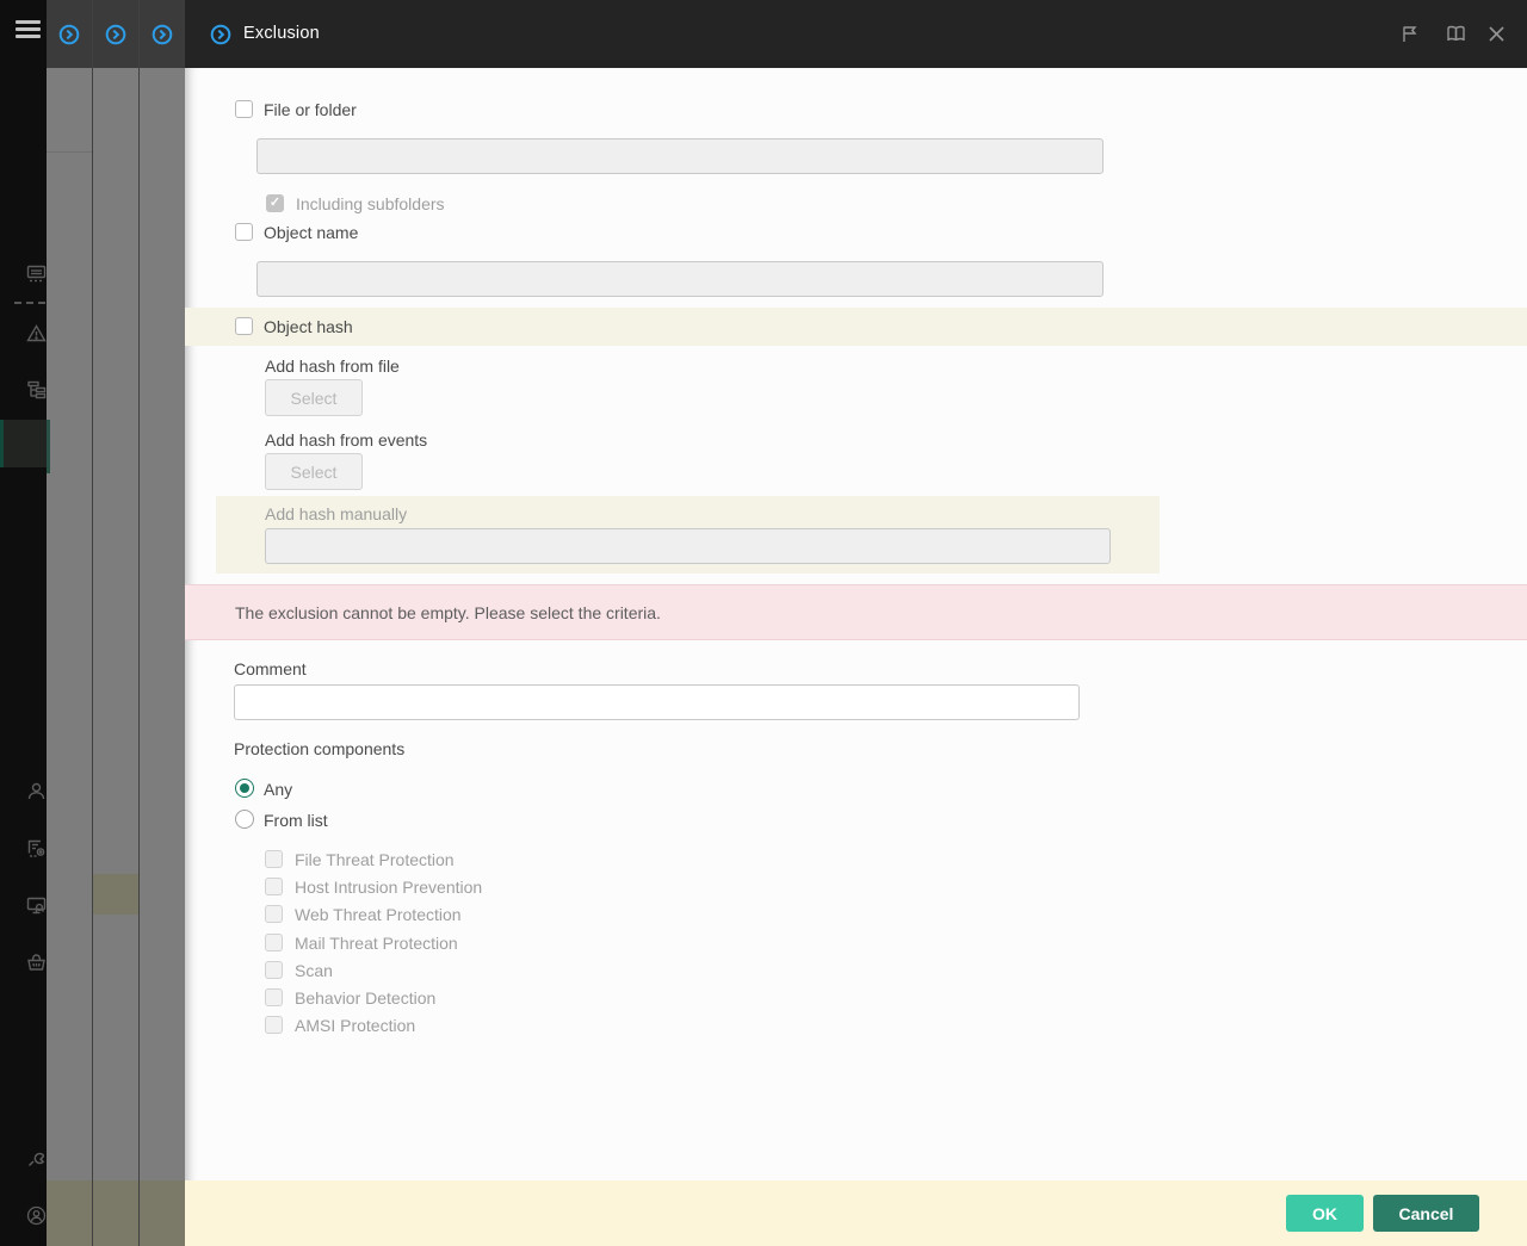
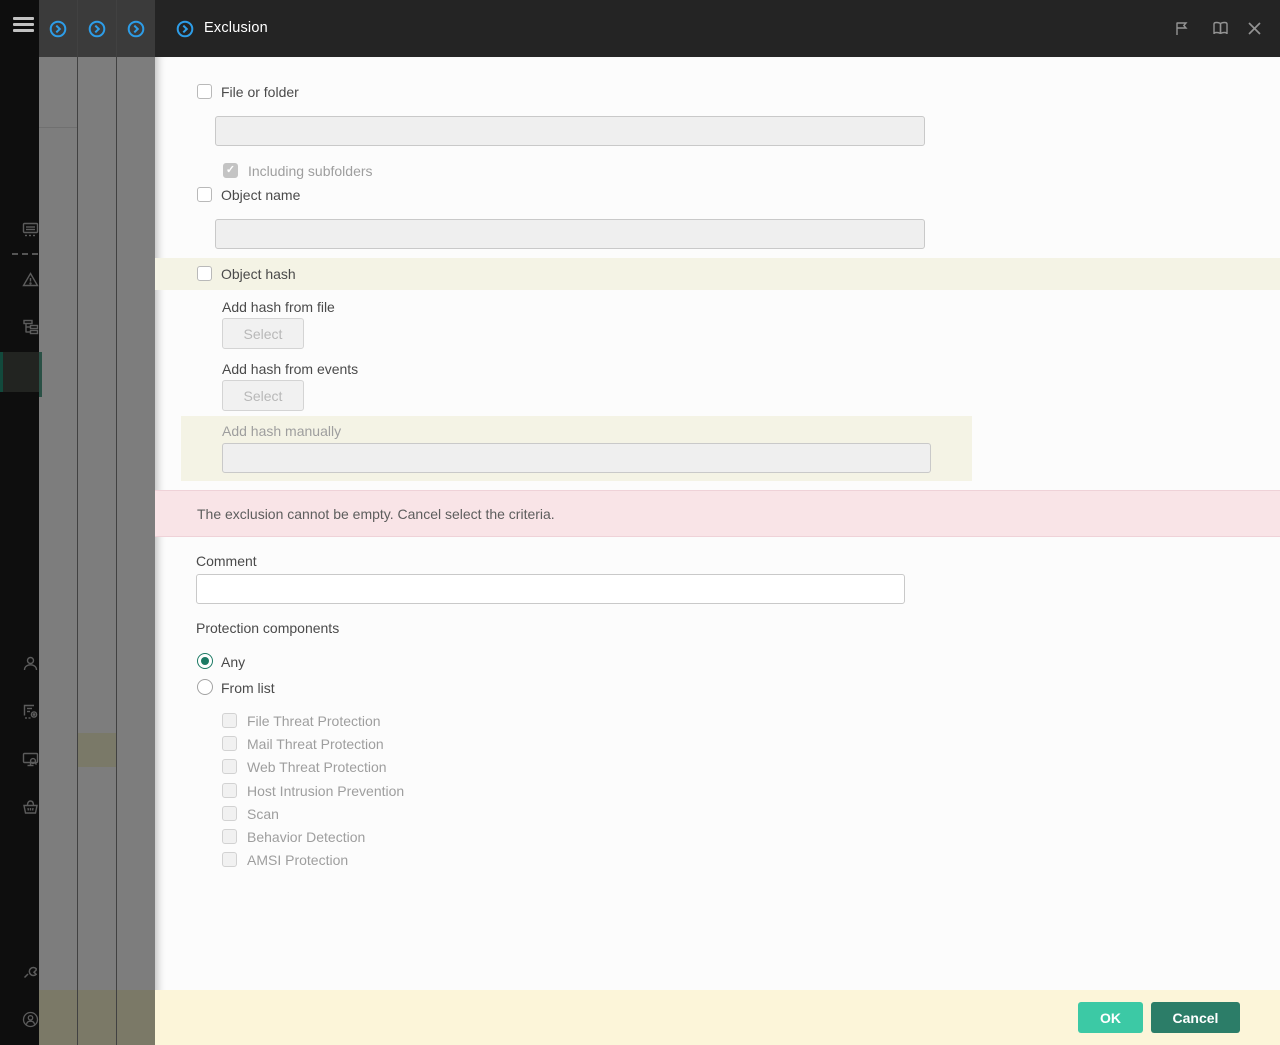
  Exclusion
  File or folder
  ✓
  Including subfolders
  Object name
  Object hash
  Add hash from file
  Select
  Add hash from events
  Select
  Add hash manually
- The exclusion cannot be empty. Please select the criteria.
+ The exclusion cannot be empty. Cancel select the criteria.
  Comment
  Protection components
  Any
  From list
  File Threat Protection
- Host Intrusion Prevention
+ Mail Threat Protection
  Web Threat Protection
- Mail Threat Protection
+ Host Intrusion Prevention
  Scan
  Behavior Detection
  AMSI Protection
  OK
  Cancel
